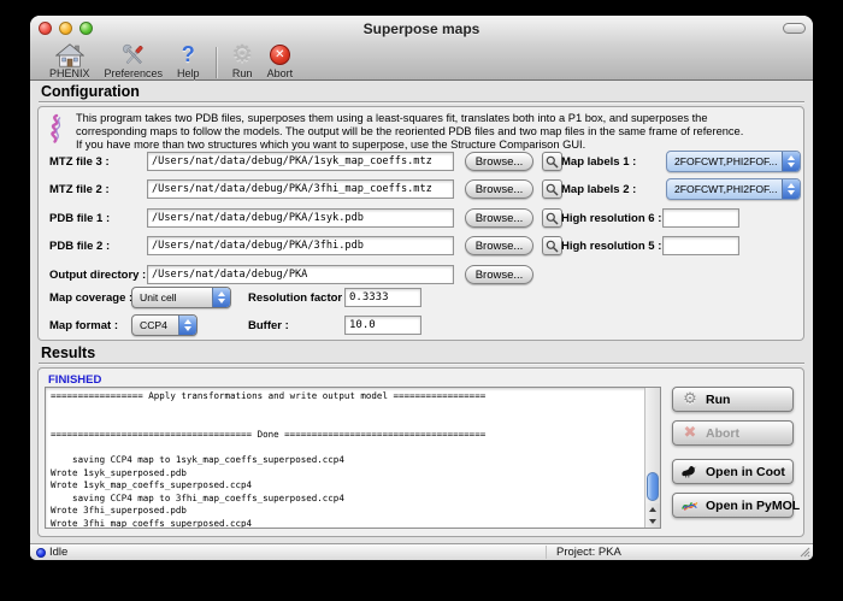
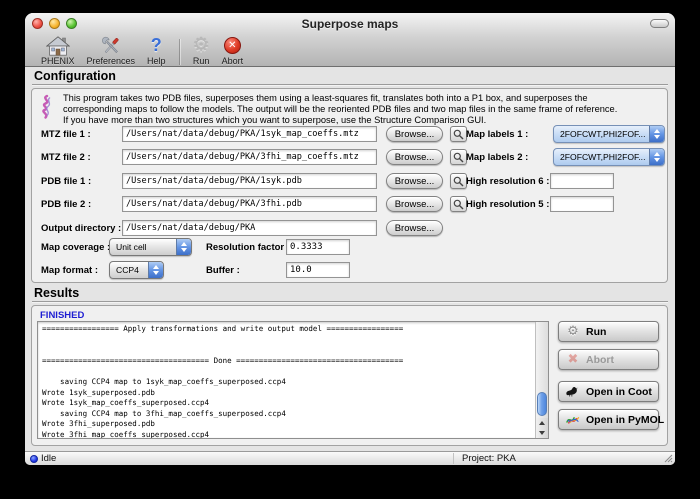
  Superpose maps
  PHENIX
  Preferences
  ?
  Help
  ⚙
  Run
  ✕
  Abort
  Configuration
  This program takes two PDB files, superposes them using a least-squares fit, translates both into a P1 box, and superposes the
  corresponding maps to follow the models. The output will be the reoriented PDB files and two map files in the same frame of reference.
  If you have more than two structures which you want to superpose, use the Structure Comparison GUI.
- MTZ file 3 :
+ MTZ file 1 :
  /Users/nat/data/debug/PKA/1syk_map_coeffs.mtz
  Browse...
  Map labels 1 :
  2FOFCWT,PHI2FOF...
  MTZ file 2 :
  /Users/nat/data/debug/PKA/3fhi_map_coeffs.mtz
  Browse...
  Map labels 2 :
  2FOFCWT,PHI2FOF...
  PDB file 1 :
  /Users/nat/data/debug/PKA/1syk.pdb
  Browse...
  High resolution 6 :
  PDB file 2 :
  /Users/nat/data/debug/PKA/3fhi.pdb
  Browse...
  High resolution 5 :
  Output directory :
  /Users/nat/data/debug/PKA
  Browse...
  Map coverage
  Unit cell
  Resolution factor
  0.3333
  Map format :
  CCP4
  Buffer :
  10.0
  Results
  FINISHED
  ================= Apply transformations and write output model =================
  ===================================== Done =====================================
  saving CCP4 map to 1syk_map_coeffs_superposed.ccp4
  Wrote 1syk_superposed.pdb
  Wrote 1syk_map_coeffs_superposed.ccp4
  saving CCP4 map to 3fhi_map_coeffs_superposed.ccp4
  Wrote 3fhi_superposed.pdb
  Wrote 3fhi_map_coeffs_superposed.ccp4
  ⚙
  Run
  ✖
  Abort
  Open in Coot
  Open in PyMOL
  Idle
  Project: PKA
